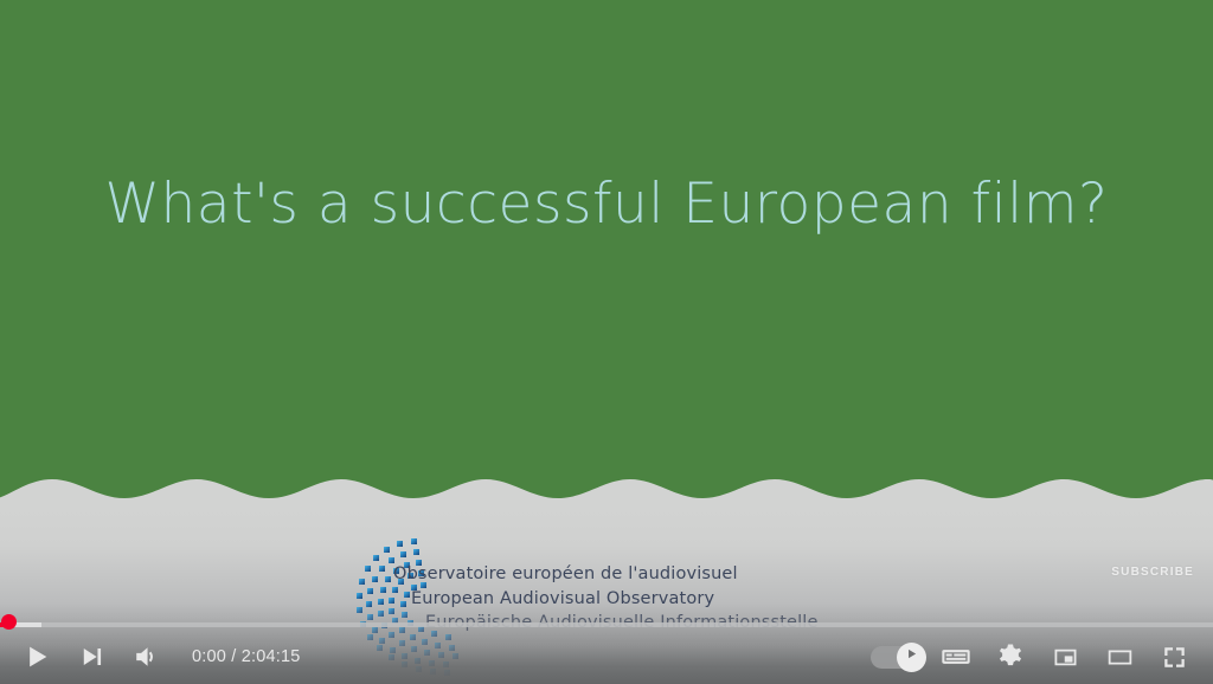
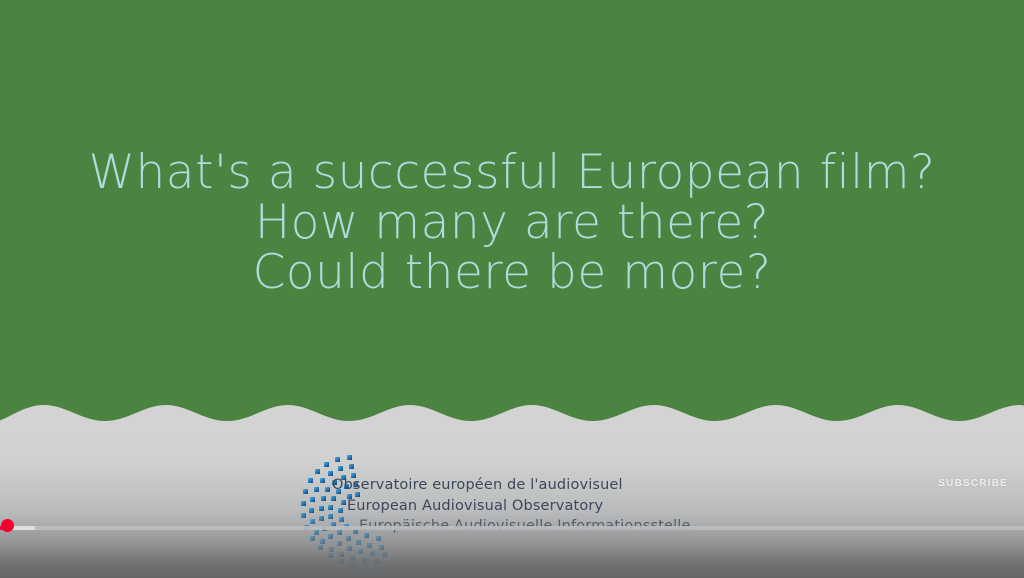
  What's a successful European film?
+ How many are there?
+ Could there be more?
  Observatoire européen de l'audiovisuel
  European Audiovisual Observatory
  SUBSCRIBE
- 0:00 / 2:04:15
